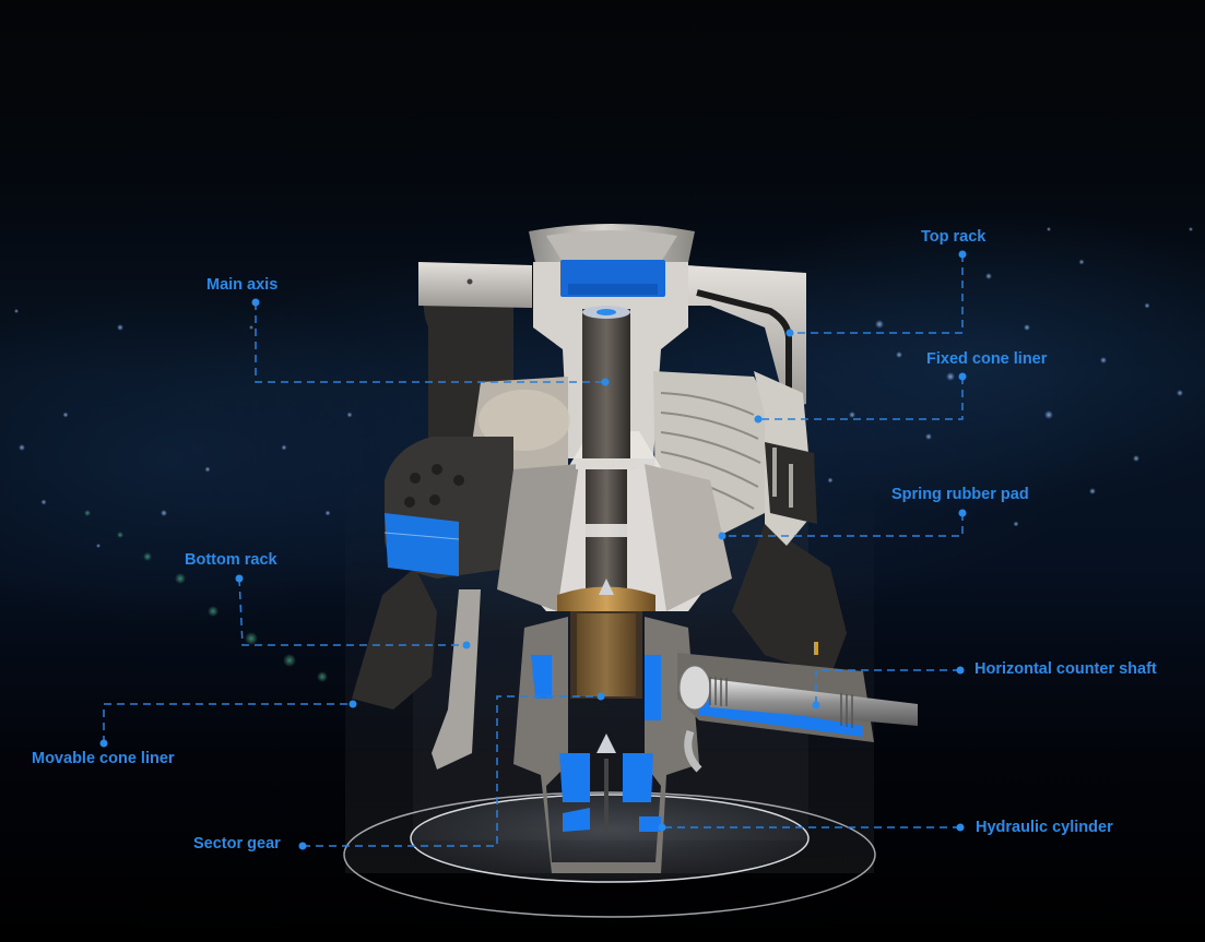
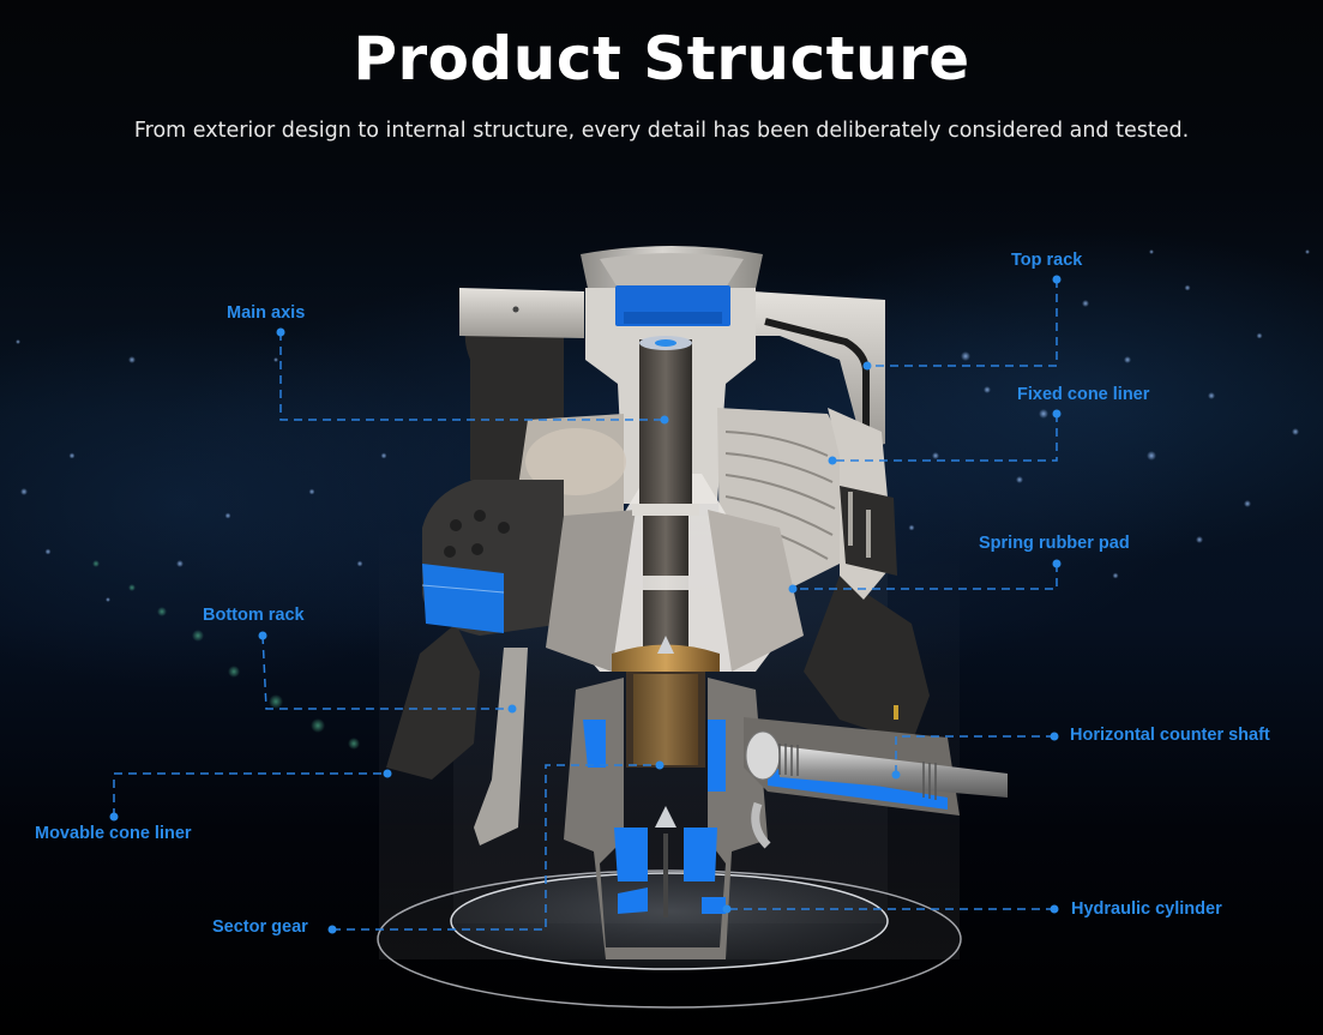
+ Product Structure
+ From exterior design to internal structure, every detail has been deliberately considered and tested.
  Main axis
  Bottom rack
  Movable cone liner
  Sector gear
  Top rack
  Fixed cone liner
  Spring rubber pad
  Horizontal counter shaft
  Hydraulic cylinder
